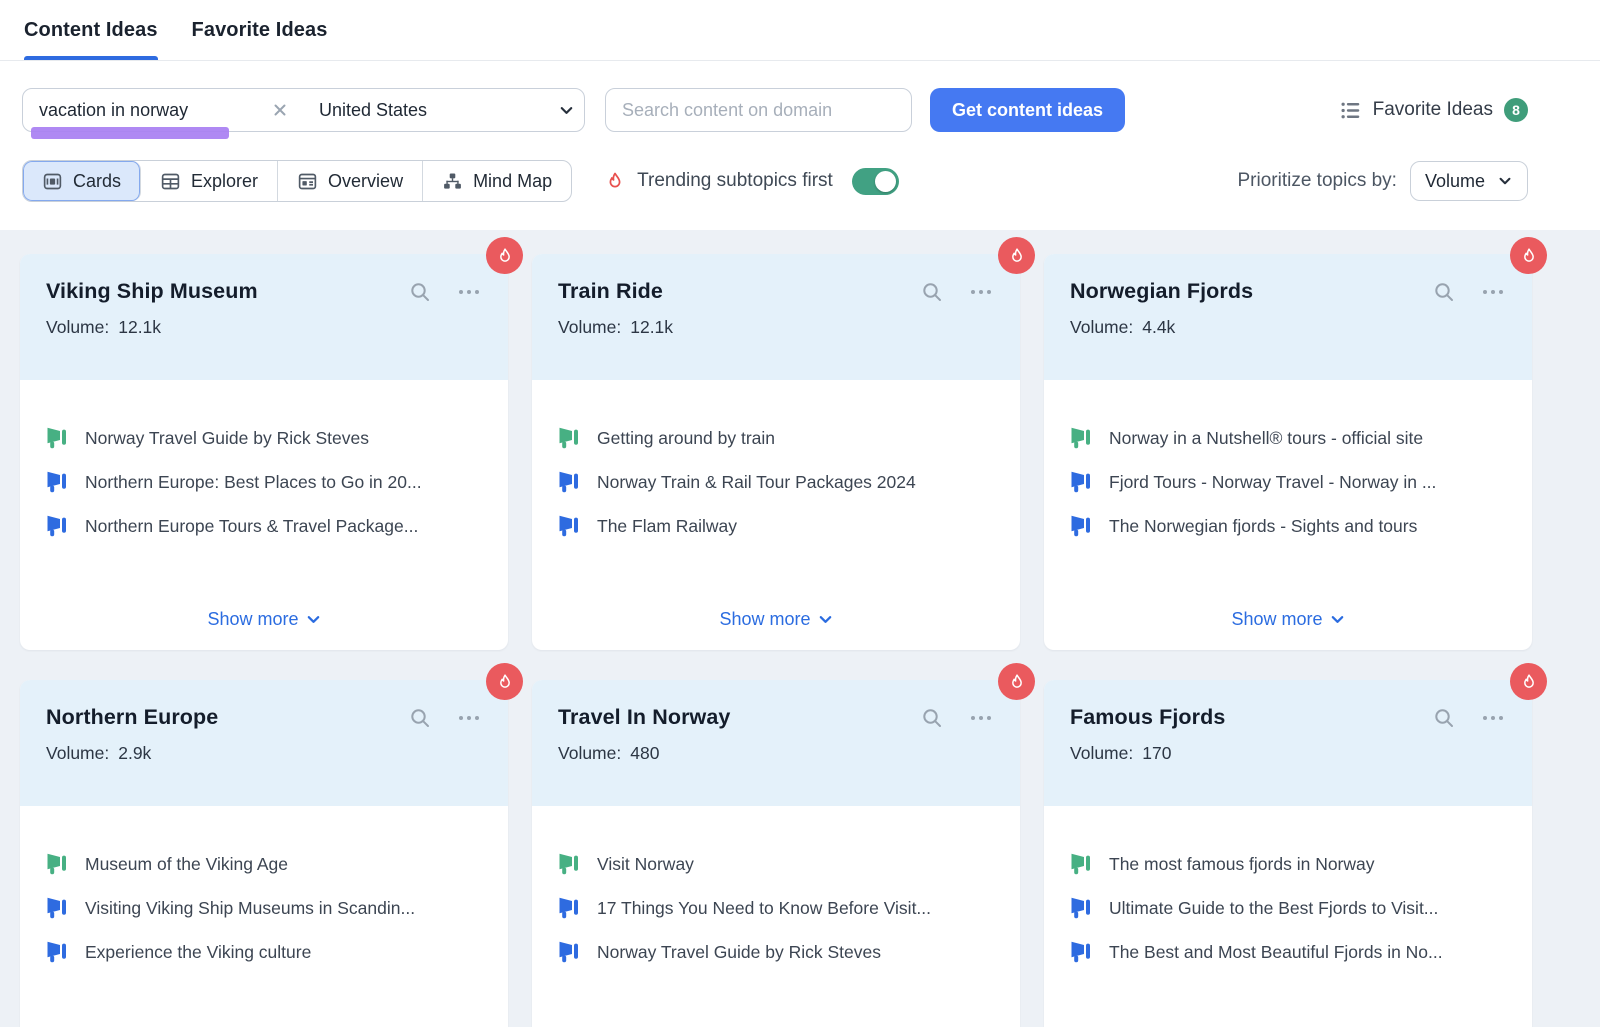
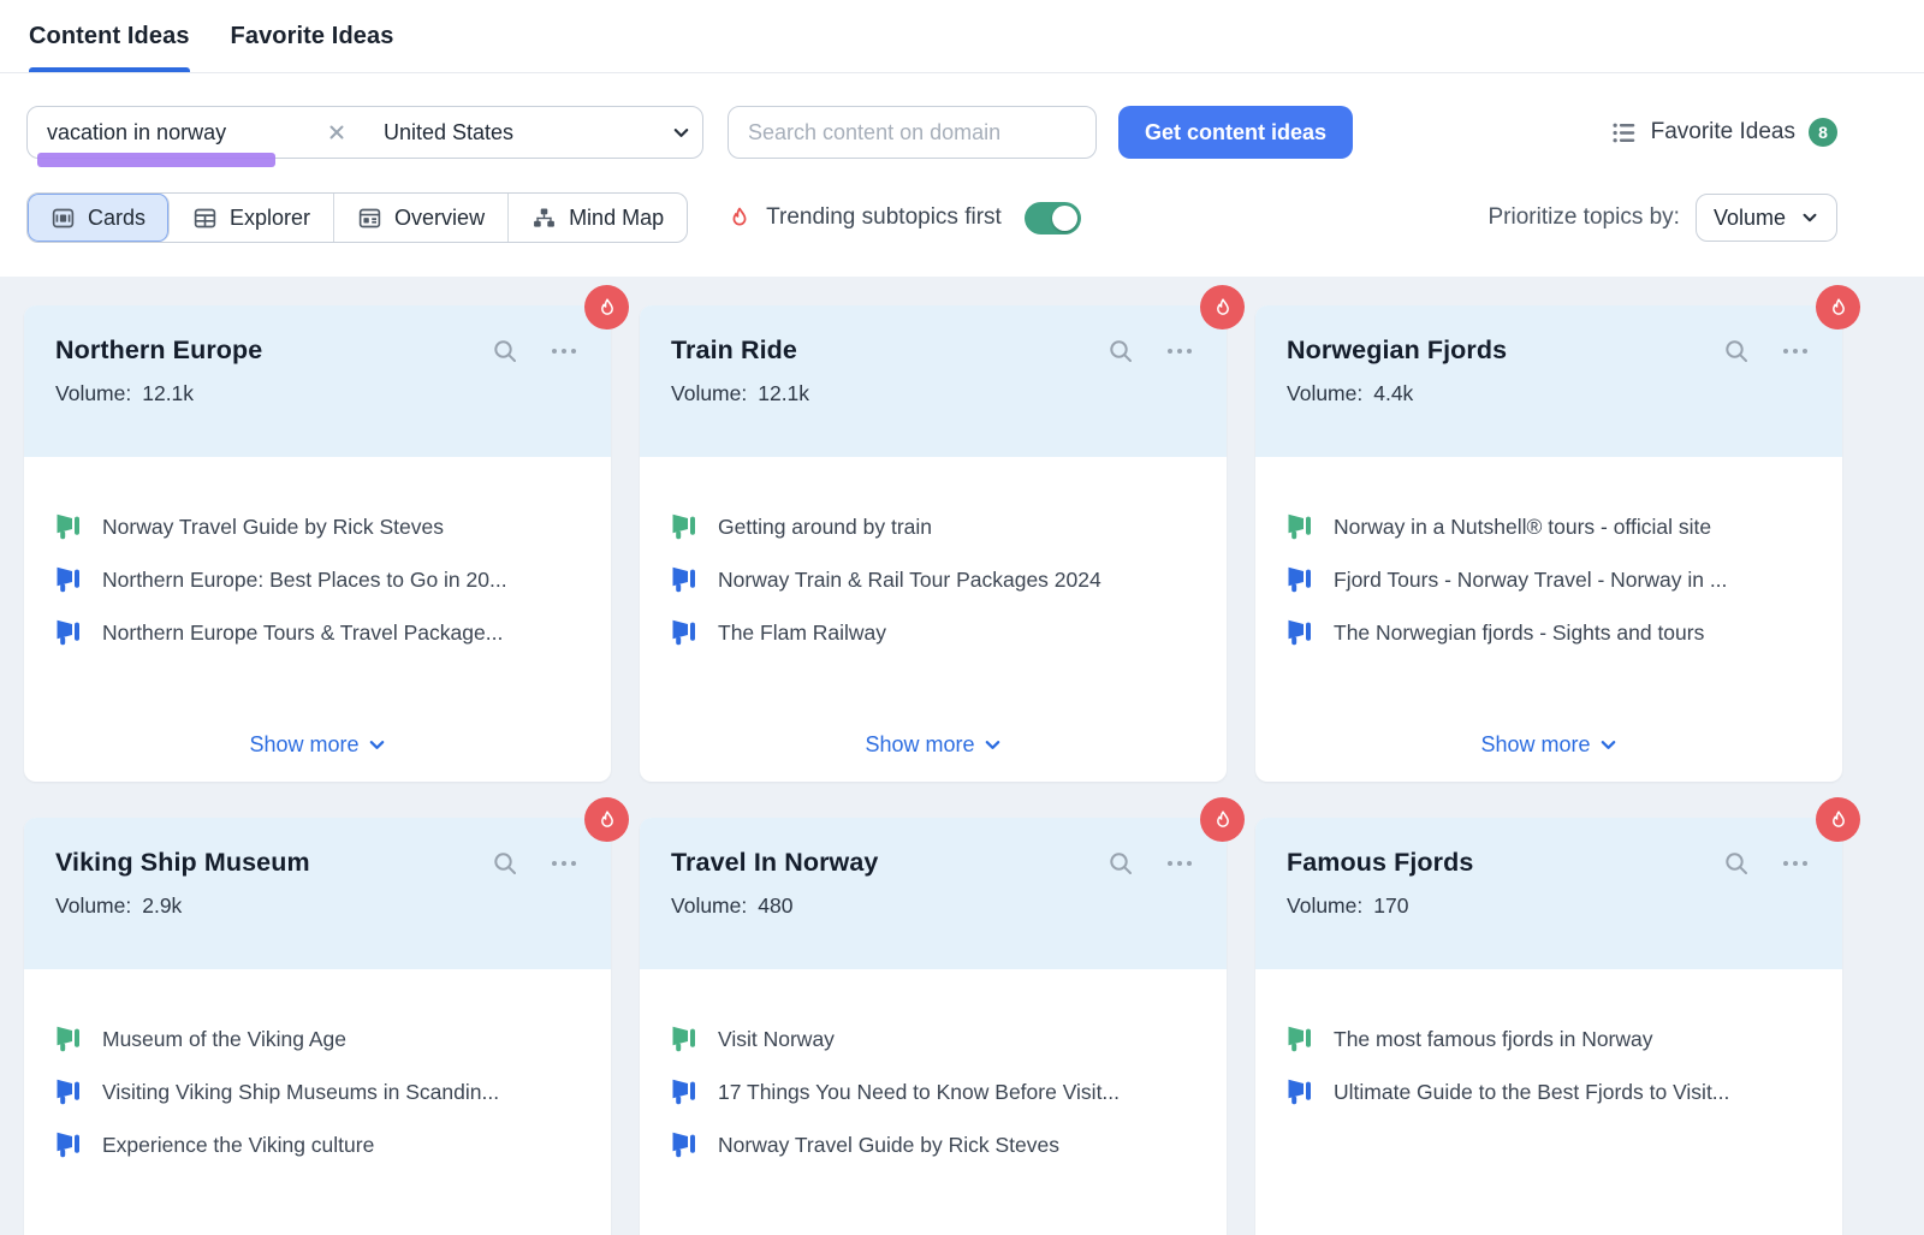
  Content Ideas
  Favorite Ideas
  vacation in norway
  United States
  Search content on domain
  Get content ideas
  Favorite Ideas
  8
  Cards
  Explorer
  Overview
  Mind Map
  Trending subtopics first
  Prioritize topics by:
  Volume
- Viking Ship Museum
+ Northern Europe
  Volume:
  12.1k
  Norway Travel Guide by Rick Steves
  Northern Europe: Best Places to Go in 20...
  Northern Europe Tours & Travel Package...
  Show more
  Train Ride
  Volume:
  12.1k
  Getting around by train
  Norway Train & Rail Tour Packages 2024
  The Flam Railway
  Show more
  Norwegian Fjords
  Volume:
  4.4k
  Norway in a Nutshell® tours - official site
  Fjord Tours - Norway Travel - Norway in ...
  The Norwegian fjords - Sights and tours
  Show more
- Northern Europe
+ Viking Ship Museum
  Volume:
  2.9k
  Museum of the Viking Age
  Visiting Viking Ship Museums in Scandin...
  Experience the Viking culture
  Travel In Norway
  Volume:
  480
  Visit Norway
  17 Things You Need to Know Before Visit...
  Norway Travel Guide by Rick Steves
  Famous Fjords
  Volume:
  170
  The most famous fjords in Norway
  Ultimate Guide to the Best Fjords to Visit...
- The Best and Most Beautiful Fjords in No...
